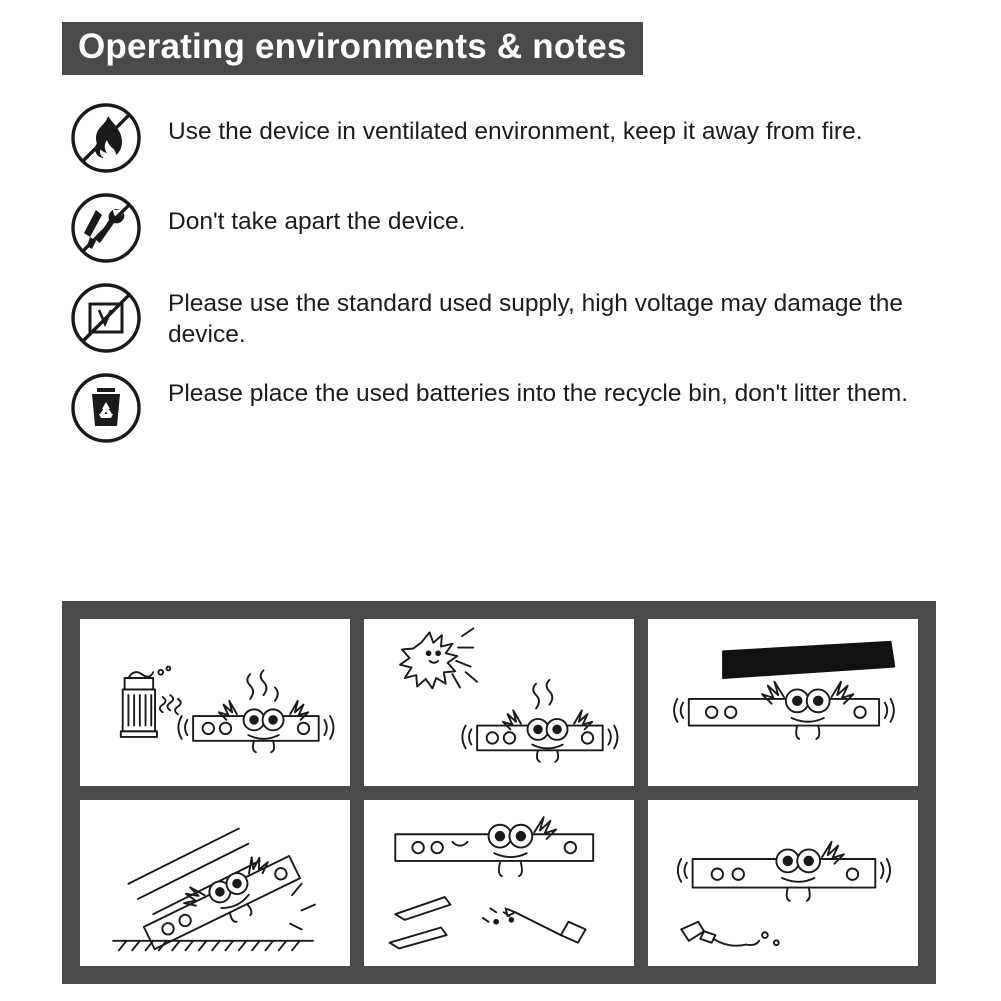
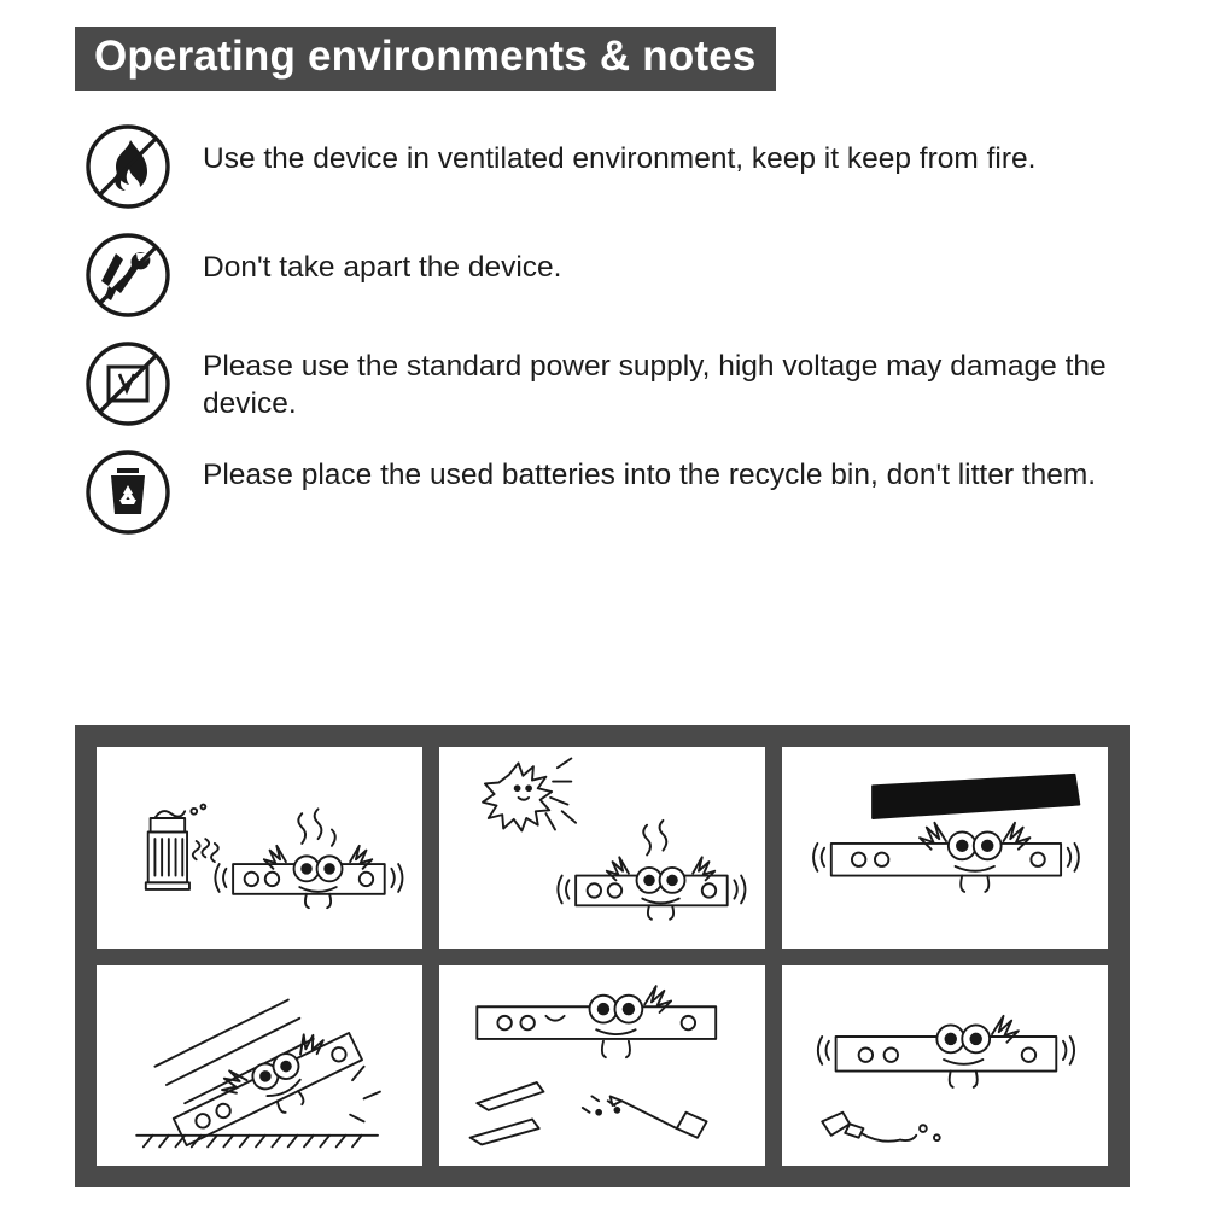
  Operating environments & notes
- Use the device in ventilated environment, keep it away from fire.
+ Use the device in ventilated environment, keep it keep from fire.
  Don't take apart the device.
- Please use the standard used supply, high voltage may damage the device.
+ Please use the standard power supply, high voltage may damage the device.
  Please place the used batteries into the recycle bin, don't litter them.
